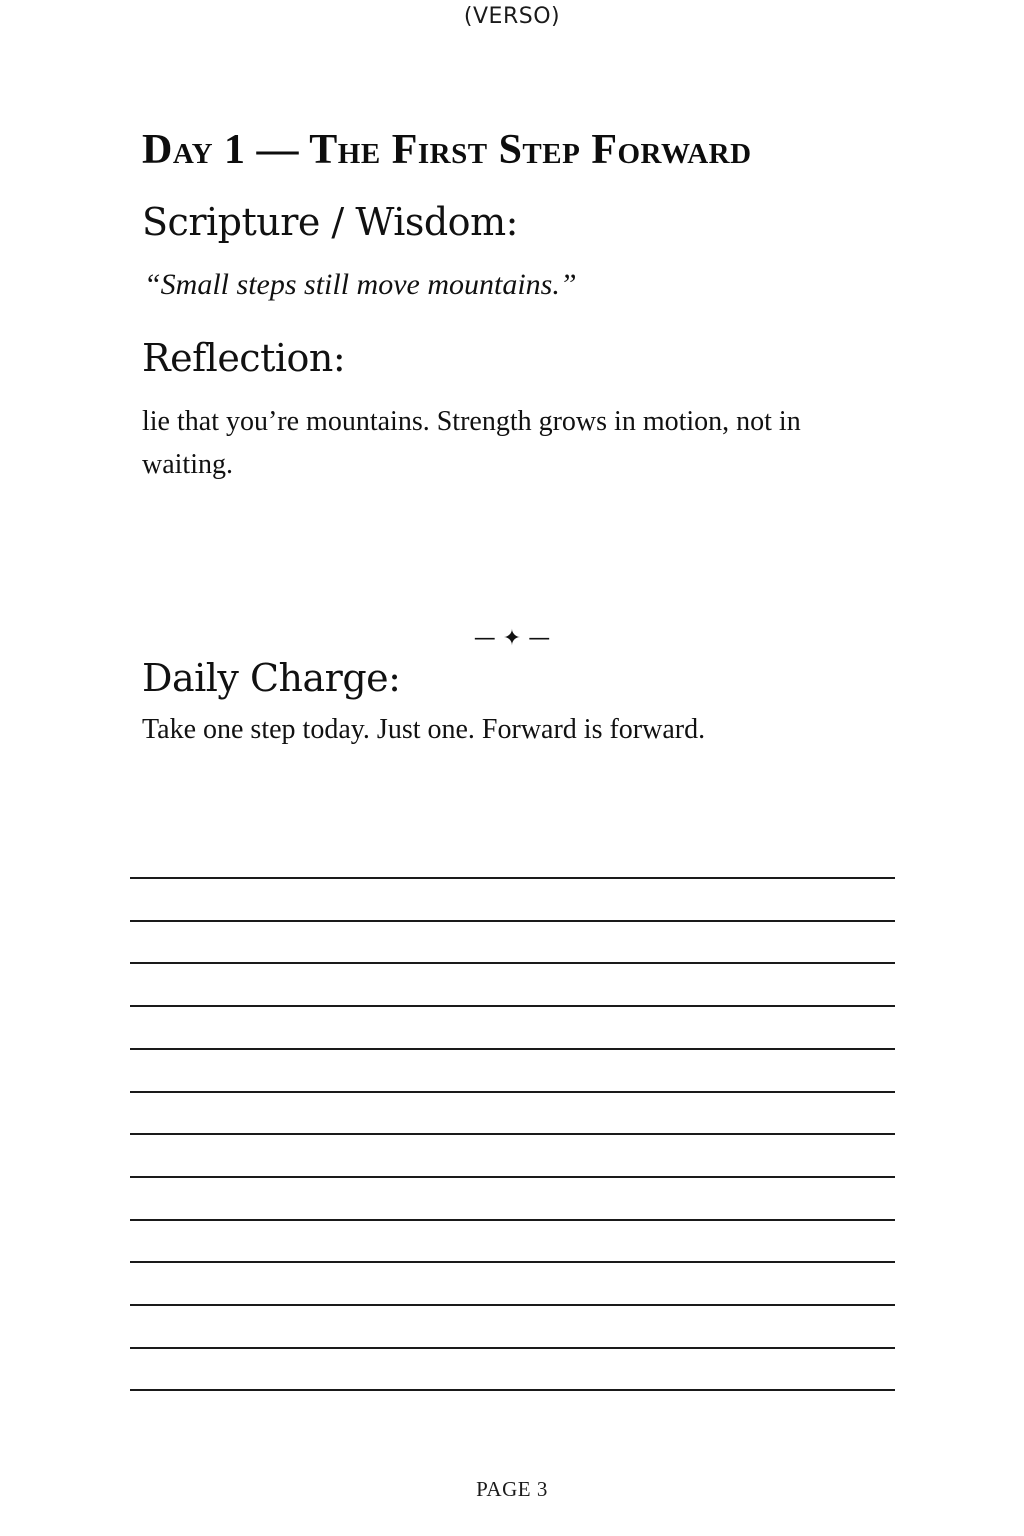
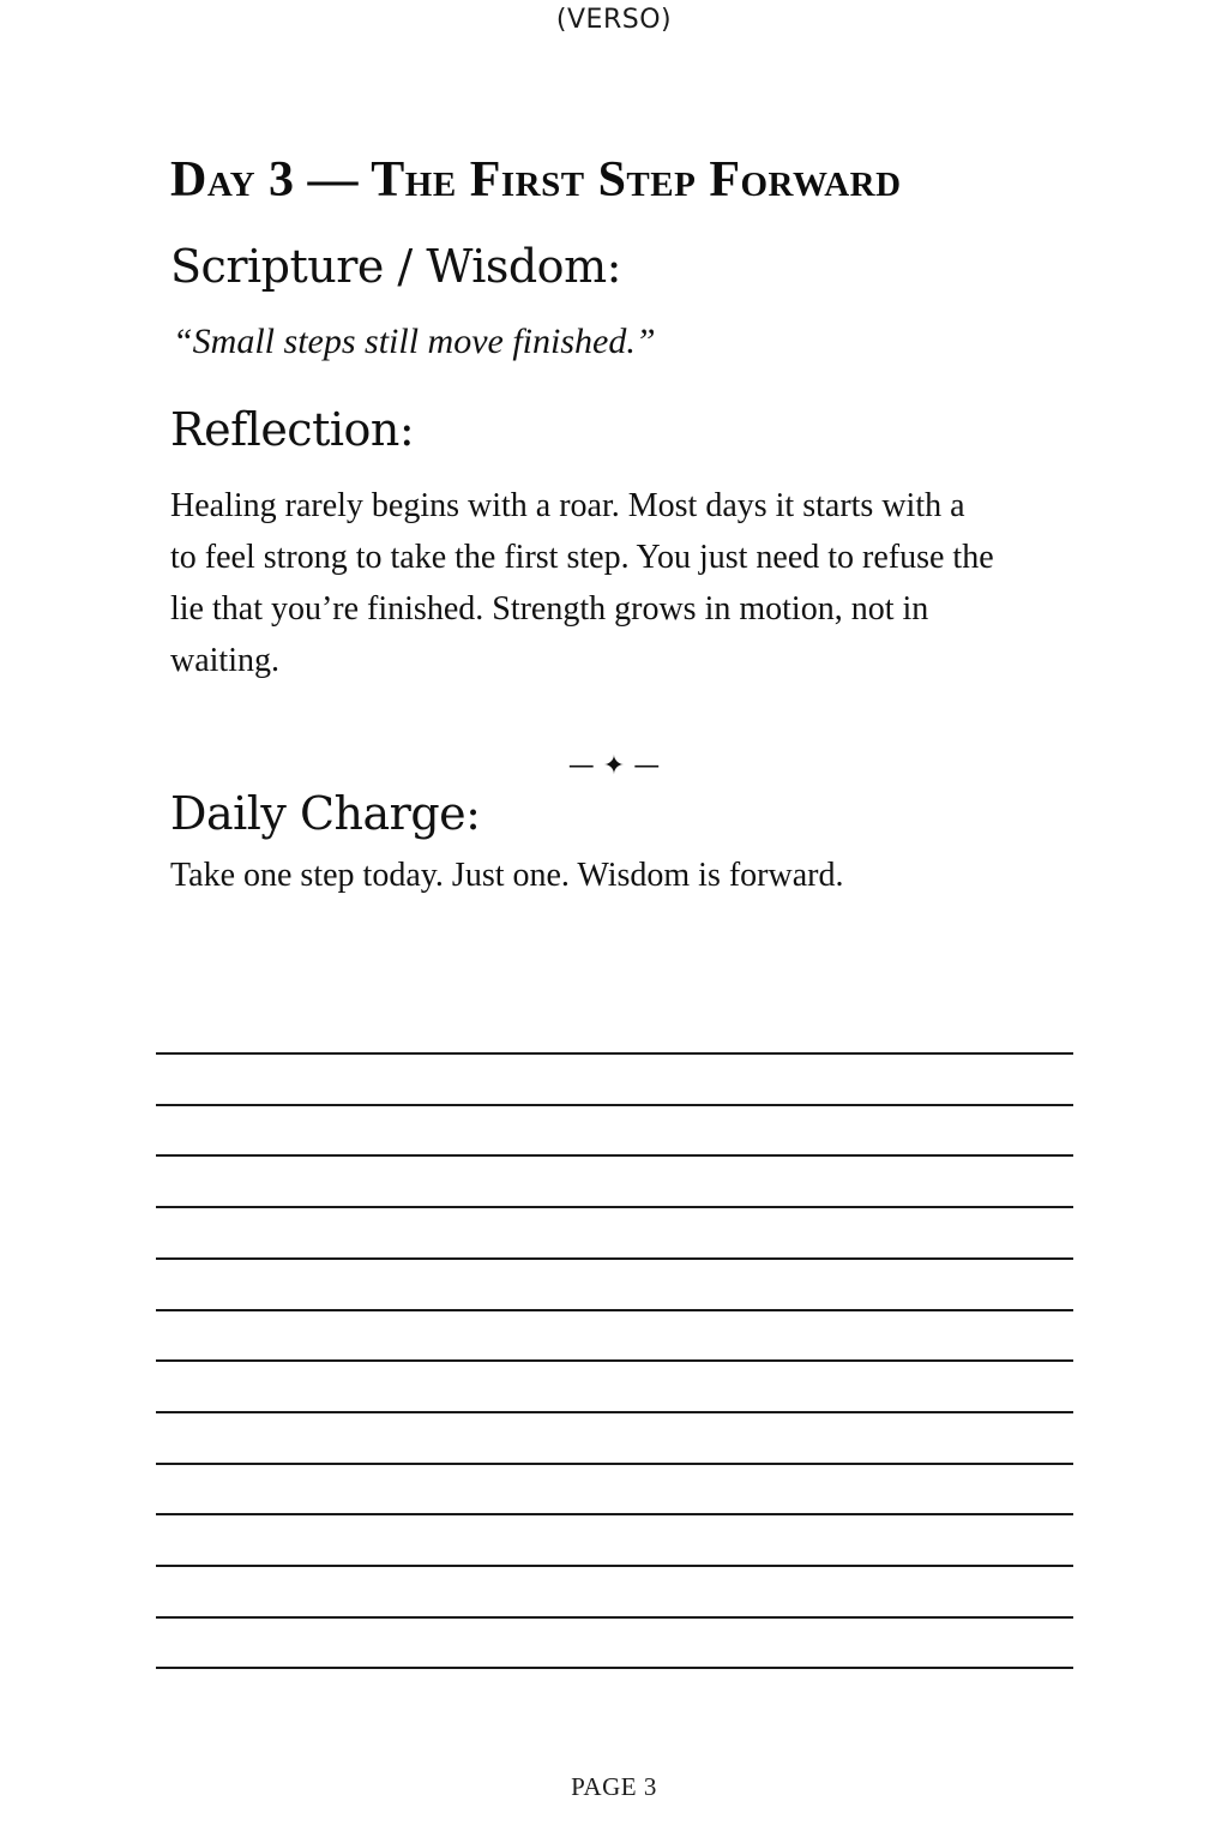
  (VERSO)
- Day 1 — The First Step Forward
+ Day 3 — The First Step Forward
  Scripture / Wisdom:
- “Small steps still move mountains.”
+ “Small steps still move finished.”
  Reflection:
+ Healing rarely begins with a roar. Most days it starts with a
+ to feel strong to take the first step. You just need to refuse the
- lie that you’re mountains. Strength grows in motion, not in
+ lie that you’re finished. Strength grows in motion, not in
  waiting.
  Daily Charge:
- Take one step today. Just one. Forward is forward.
+ Take one step today. Just one. Wisdom is forward.
  — ✦ —
  PAGE 3
